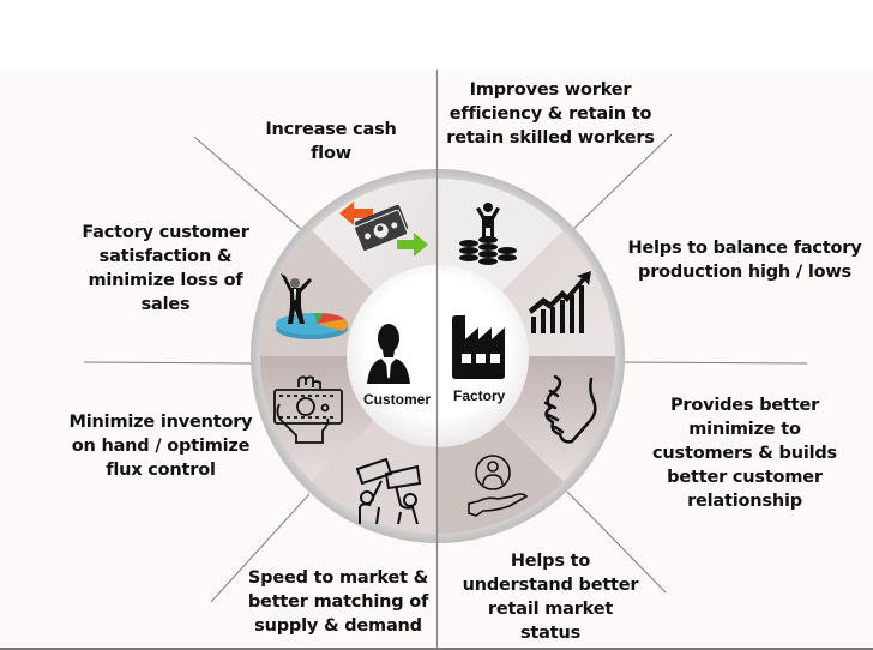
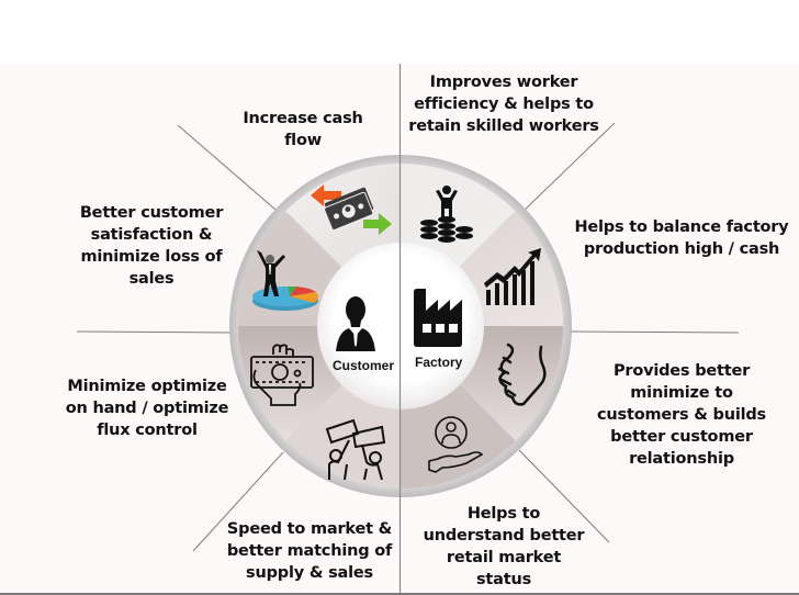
  Customer
  Factory
  Increase cash flow
- Improves worker efficiency & retain to retain skilled workers
+ Improves worker efficiency & helps to retain skilled workers
- Helps to balance factory production high / lows
+ Helps to balance factory production high / cash
  Provides better minimize to customers & builds better customer relationship
  Helps to understand better retail market status
- Speed to market & better matching of supply & demand
+ Speed to market & better matching of supply & sales
- Minimize inventory on hand / optimize flux control
+ Minimize optimize on hand / optimize flux control
- Factory customer satisfaction & minimize loss of sales
+ Better customer satisfaction & minimize loss of sales
